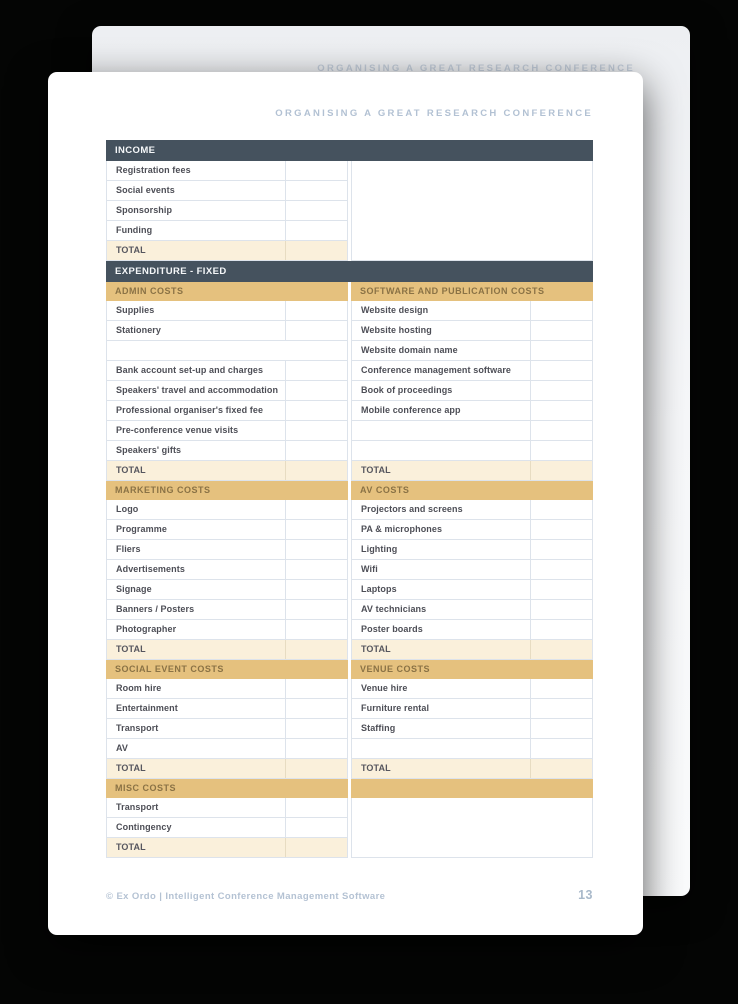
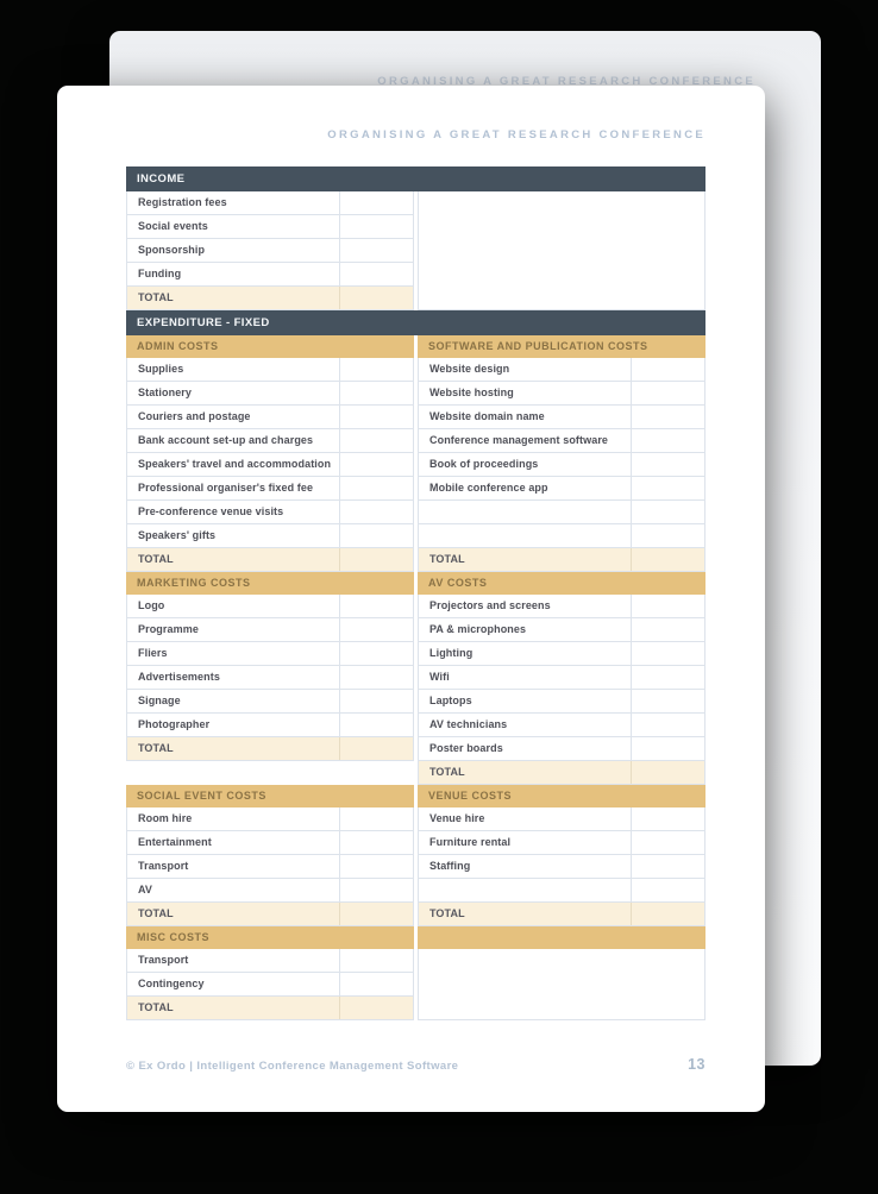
  ORGANISING A GREAT RESEARCH CONFERENCE
  ORGANISING A GREAT RESEARCH CONFERENCE
  INCOME
  Registration fees
  Social events
  Sponsorship
  Funding
  TOTAL
  EXPENDITURE - FIXED
  ADMIN COSTS
  Supplies
  Stationery
+ Couriers and postage
  Bank account set-up and charges
  Speakers' travel and accommodation
  Professional organiser's fixed fee
  Pre-conference venue visits
  Speakers' gifts
  TOTAL
  SOFTWARE AND PUBLICATION COSTS
  Website design
  Website hosting
  Website domain name
  Conference management software
  Book of proceedings
  Mobile conference app
  TOTAL
  MARKETING COSTS
  Logo
  Programme
  Fliers
  Advertisements
  Signage
- Banners / Posters
  Photographer
  TOTAL
  AV COSTS
  Projectors and screens
  PA & microphones
  Lighting
  Wifi
  Laptops
  AV technicians
  Poster boards
  TOTAL
  SOCIAL EVENT COSTS
  Room hire
  Entertainment
  Transport
  AV
  TOTAL
  VENUE COSTS
  Venue hire
  Furniture rental
  Staffing
  TOTAL
  MISC COSTS
  Transport
  Contingency
  TOTAL
  © Ex Ordo | Intelligent Conference Management Software
  13
